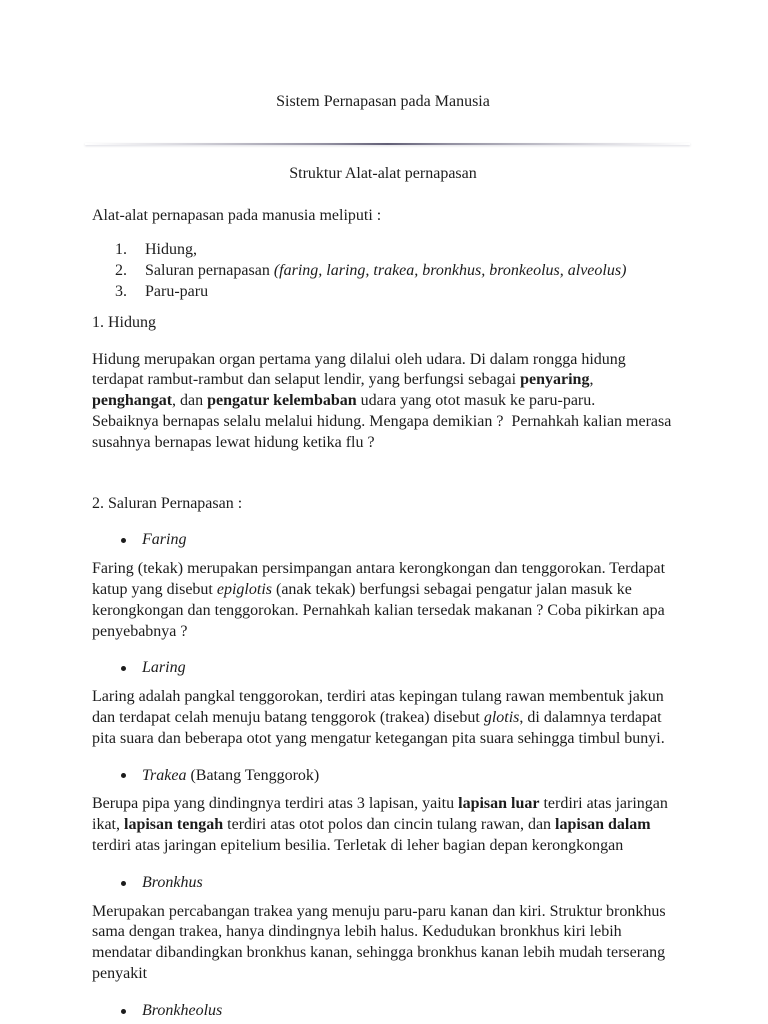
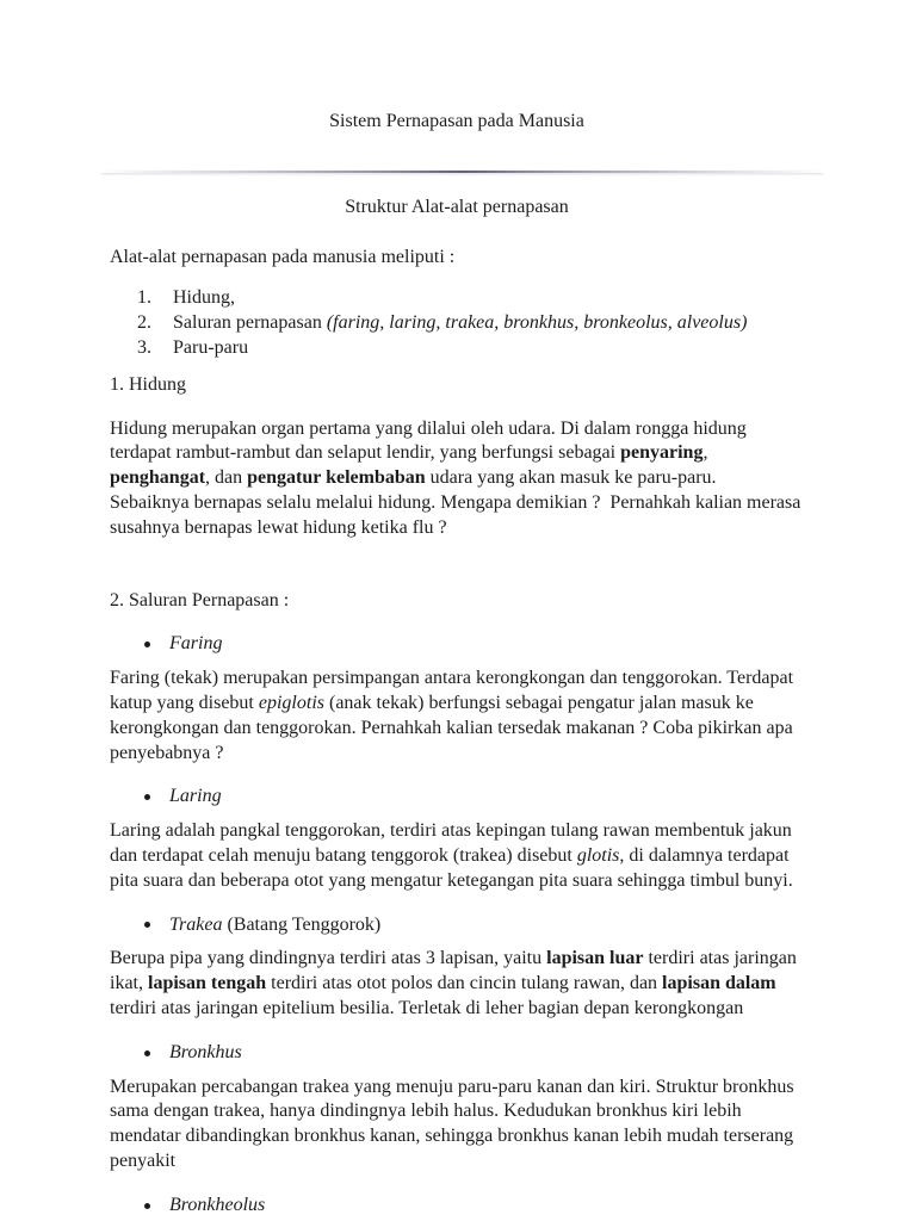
  Sistem Pernapasan pada Manusia
  Struktur Alat-alat pernapasan
  Alat-alat pernapasan pada manusia meliputi :
  1.
  Hidung,
  2.
  Saluran pernapasan (faring, laring, trakea, bronkhus, bronkeolus, alveolus)
  3.
  Paru-paru
  1. Hidung
- Hidung merupakan organ pertama yang dilalui oleh udara. Di dalam rongga hidung terdapat rambut-rambut dan selaput lendir, yang berfungsi sebagai penyaring, penghangat, dan pengatur kelembaban udara yang otot masuk ke paru-paru.
+ Hidung merupakan organ pertama yang dilalui oleh udara. Di dalam rongga hidung terdapat rambut-rambut dan selaput lendir, yang berfungsi sebagai penyaring, penghangat, dan pengatur kelembaban udara yang akan masuk ke paru-paru.
  Sebaiknya bernapas selalu melalui hidung. Mengapa demikian ? Pernahkah kalian merasa susahnya bernapas lewat hidung ketika flu ?
  2. Saluran Pernapasan :
  Faring
  Faring (tekak) merupakan persimpangan antara kerongkongan dan tenggorokan. Terdapat katup yang disebut epiglotis (anak tekak) berfungsi sebagai pengatur jalan masuk ke kerongkongan dan tenggorokan. Pernahkah kalian tersedak makanan ? Coba pikirkan apa penyebabnya ?
  Laring
  Laring adalah pangkal tenggorokan, terdiri atas kepingan tulang rawan membentuk jakun dan terdapat celah menuju batang tenggorok (trakea) disebut glotis, di dalamnya terdapat pita suara dan beberapa otot yang mengatur ketegangan pita suara sehingga timbul bunyi.
  Trakea (Batang Tenggorok)
  Berupa pipa yang dindingnya terdiri atas 3 lapisan, yaitu lapisan luar terdiri atas jaringan ikat, lapisan tengah terdiri atas otot polos dan cincin tulang rawan, dan lapisan dalam terdiri atas jaringan epitelium besilia. Terletak di leher bagian depan kerongkongan
  Bronkhus
  Merupakan percabangan trakea yang menuju paru-paru kanan dan kiri. Struktur bronkhus sama dengan trakea, hanya dindingnya lebih halus. Kedudukan bronkhus kiri lebih mendatar dibandingkan bronkhus kanan, sehingga bronkhus kanan lebih mudah terserang penyakit
  Bronkheolus
